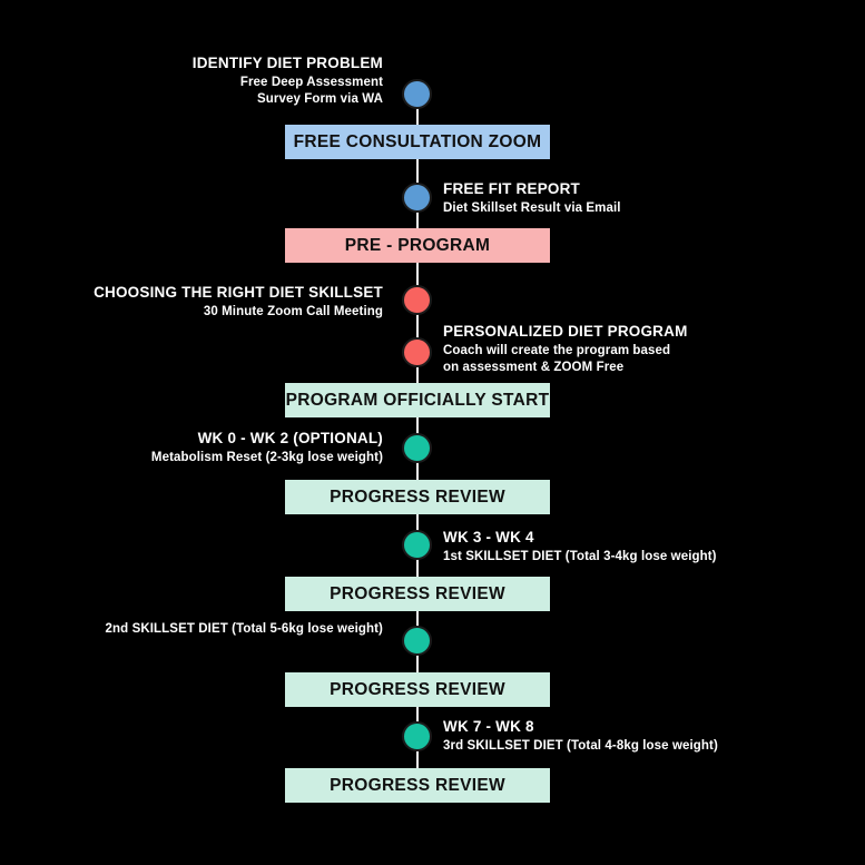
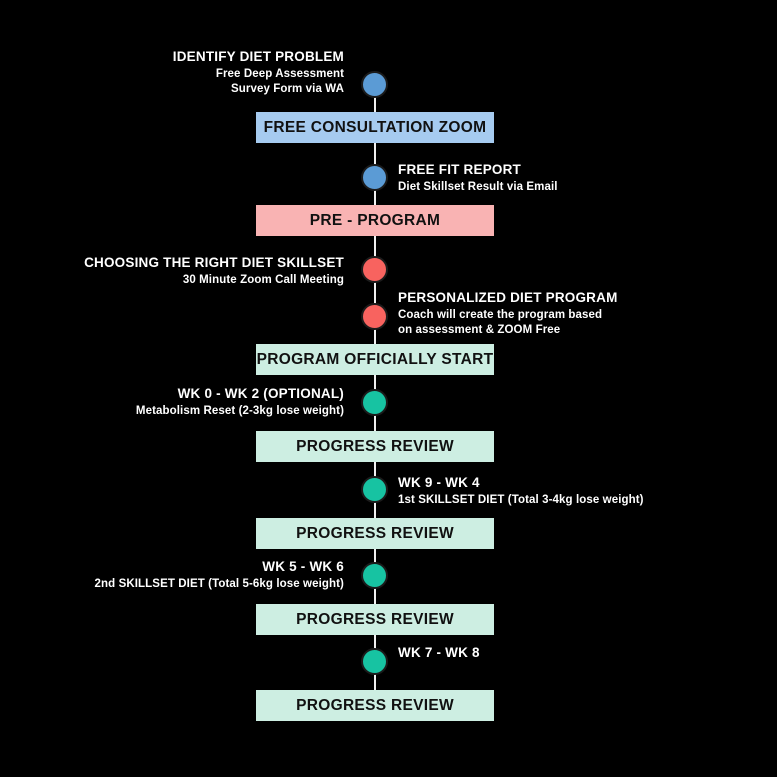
  FREE CONSULTATION ZOOM
  PRE - PROGRAM
  PROGRAM OFFICIALLY START
  PROGRESS REVIEW
  PROGRESS REVIEW
  PROGRESS REVIEW
  PROGRESS REVIEW
  IDENTIFY DIET PROBLEM
  Free Deep Assessment
  Survey Form via WA
  FREE FIT REPORT
  Diet Skillset Result via Email
  CHOOSING THE RIGHT DIET SKILLSET
  30 Minute Zoom Call Meeting
  PERSONALIZED DIET PROGRAM
  Coach will create the program based
  on assessment & ZOOM Free
  WK 0 - WK 2 (OPTIONAL)
  Metabolism Reset (2-3kg lose weight)
- WK 3 - WK 4
+ WK 9 - WK 4
  1st SKILLSET DIET (Total 3-4kg lose weight)
+ WK 5 - WK 6
  2nd SKILLSET DIET (Total 5-6kg lose weight)
  WK 7 - WK 8
- 3rd SKILLSET DIET (Total 4-8kg lose weight)
